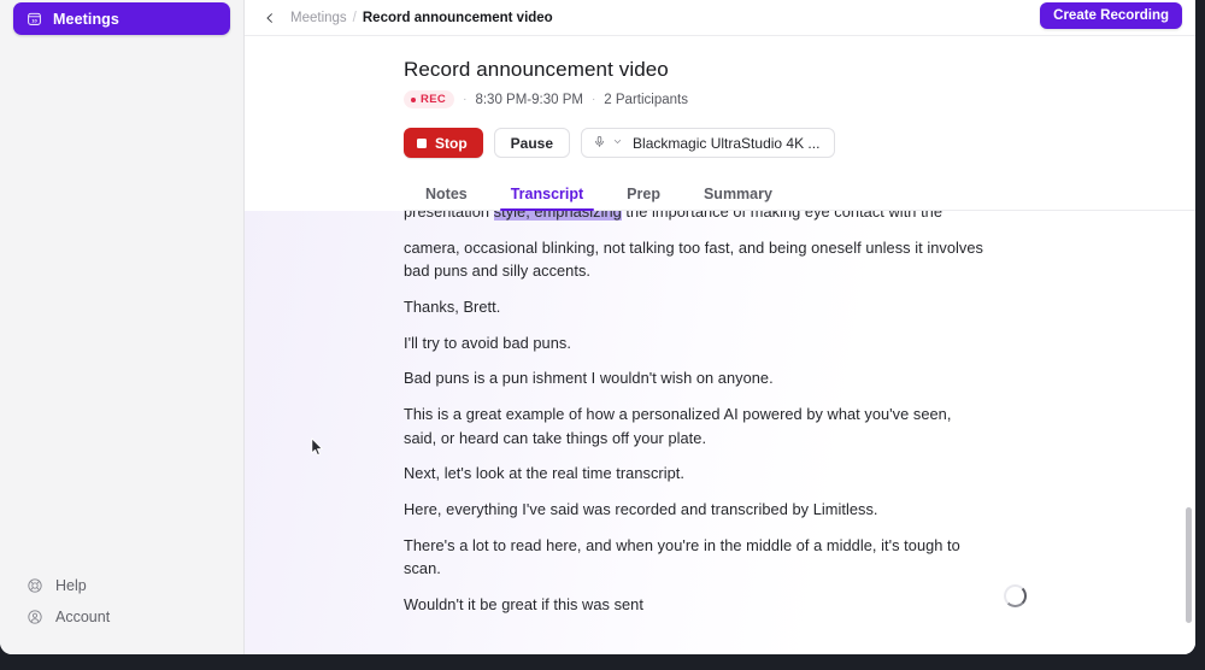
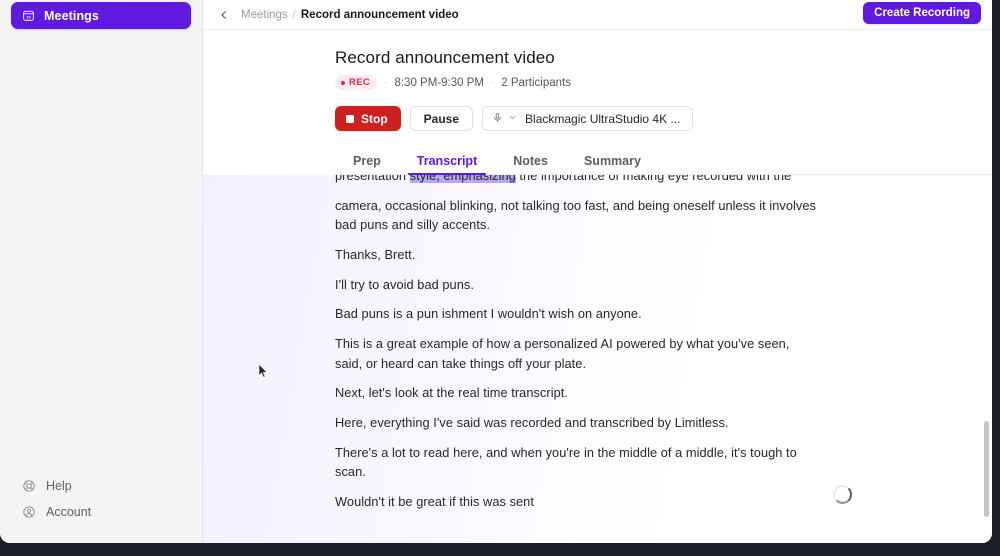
  Meetings
  Help
  Account
  Meetings
  /
  Record announcement video
  Create Recording
  Record announcement video
  REC
  ·
  8:30 PM-9:30 PM
  ·
  2 Participants
  Stop
  Pause
  Blackmagic UltraStudio 4K ...
- Notes
+ Prep
  Transcript
- Prep
+ Notes
  Summary
- presentation style, emphasizing the importance of making eye contact with the
+ presentation style, emphasizing the importance of making eye recorded with the
  camera, occasional blinking, not talking too fast, and being oneself unless it involves bad puns and silly accents.
  Thanks, Brett.
  I'll try to avoid bad puns.
  Bad puns is a pun ishment I wouldn't wish on anyone.
  This is a great example of how a personalized AI powered by what you've seen, said, or heard can take things off your plate.
  Next, let's look at the real time transcript.
  Here, everything I've said was recorded and transcribed by Limitless.
  There's a lot to read here, and when you're in the middle of a middle, it's tough to scan.
  Wouldn't it be great if this was sent
